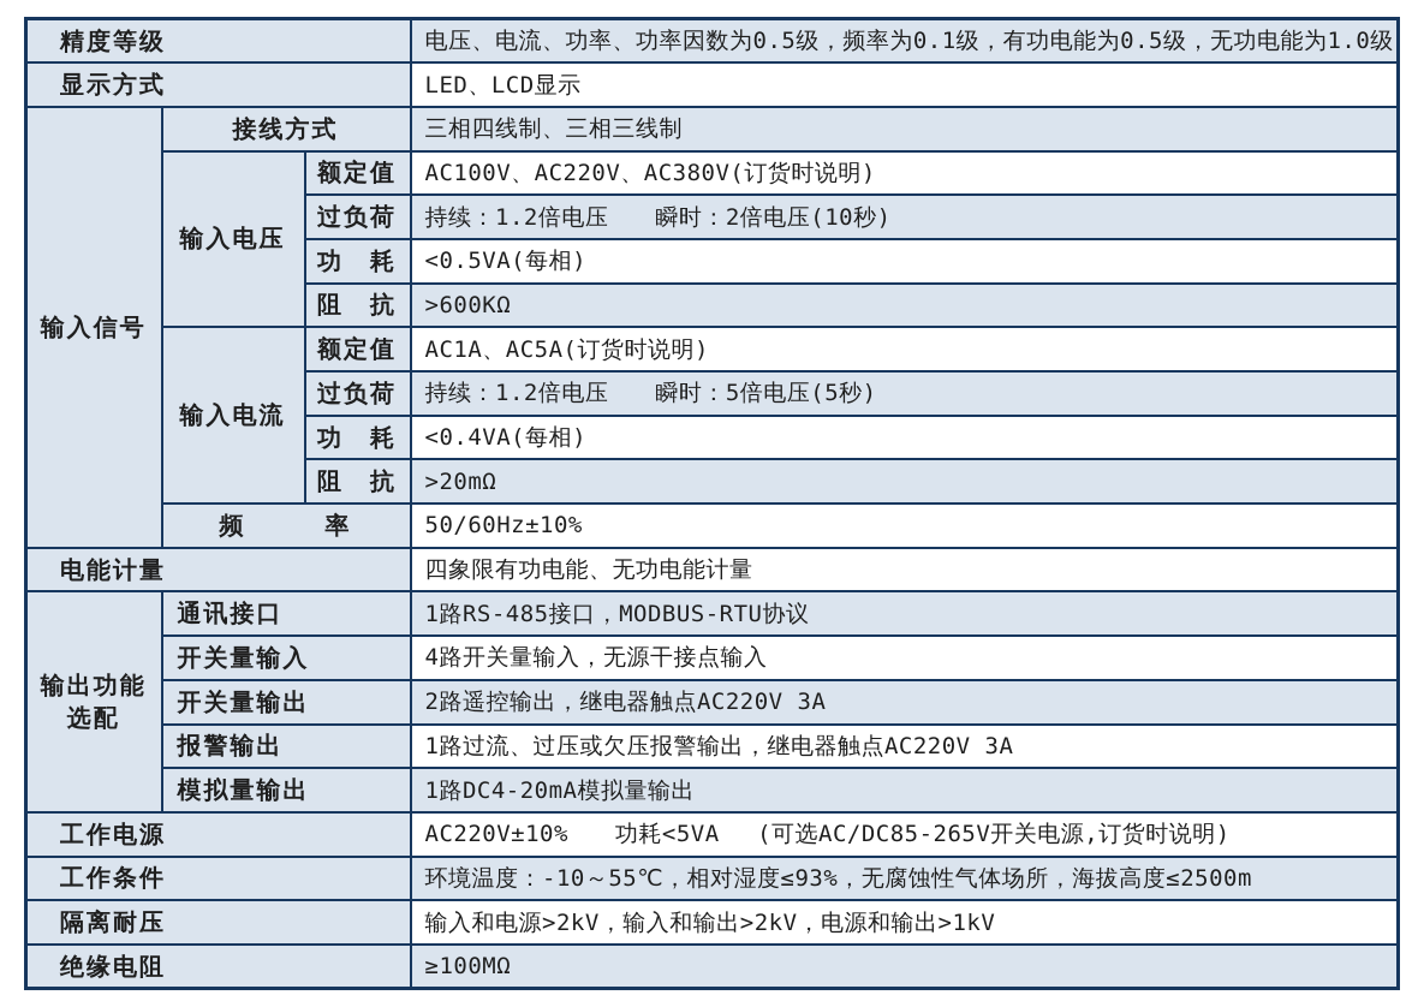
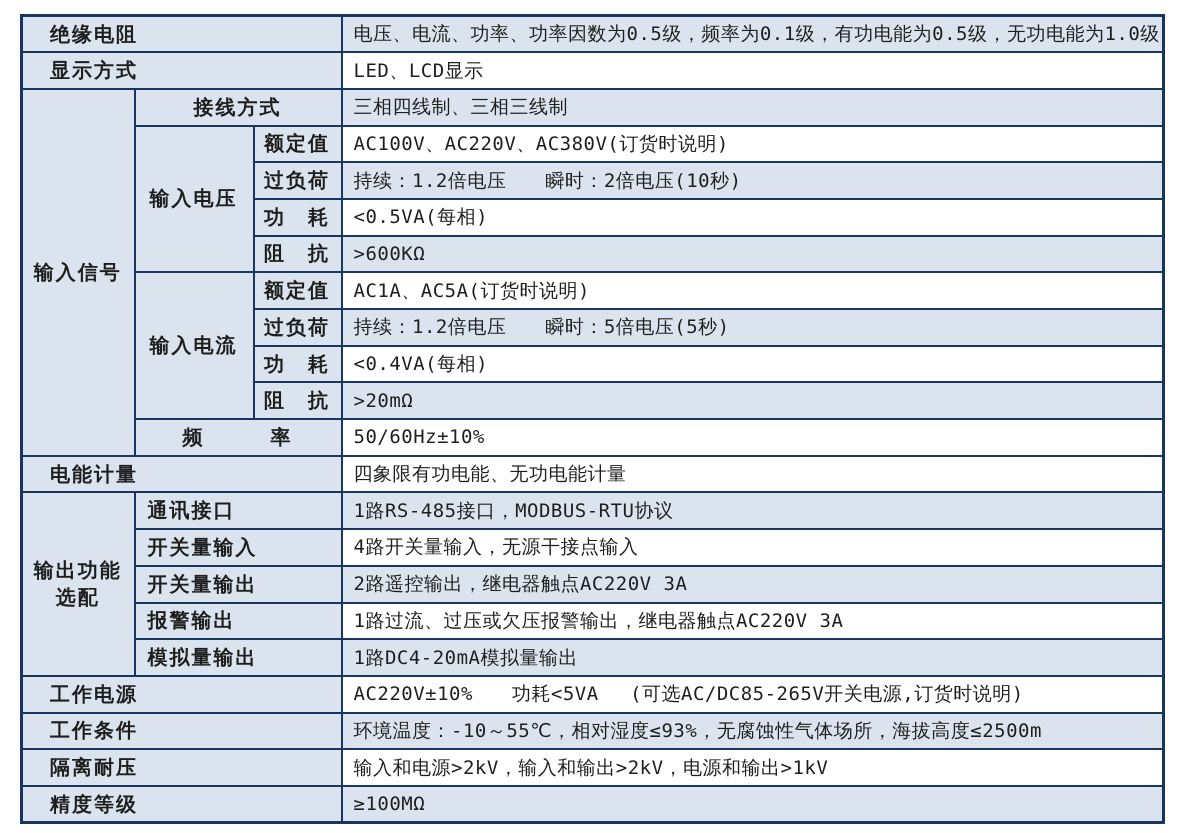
- 精度等级	电压、电流、功率、功率因数为0.5级，频率为0.1级，有功电能为0.5级，无功电能为1.0级
+ 绝缘电阻	电压、电流、功率、功率因数为0.5级，频率为0.1级，有功电能为0.5级，无功电能为1.0级
  显示方式	LED、LCD显示
  输入信号	接线方式	三相四线制、三相三线制
  输入电压	额定值	AC100V、AC220V、AC380V(订货时说明)
  过负荷	持续：1.2倍电压 瞬时：2倍电压(10秒)
  功 耗	<0.5VA(每相)
  阻 抗	>600KΩ
  输入电流	额定值	AC1A、AC5A(订货时说明)
  过负荷	持续：1.2倍电压 瞬时：5倍电压(5秒)
  功 耗	<0.4VA(每相)
  阻 抗	>20mΩ
  频 率	50/60Hz±10%
  电能计量	四象限有功电能、无功电能计量
  输出功能 选配	通讯接口	1路RS-485接口，MODBUS-RTU协议
  开关量输入	4路开关量输入，无源干接点输入
  开关量输出	2路遥控输出，继电器触点AC220V 3A
  报警输出	1路过流、过压或欠压报警输出，继电器触点AC220V 3A
  模拟量输出	1路DC4-20mA模拟量输出
  工作电源	AC220V±10% 功耗<5VA (可选AC/DC85-265V开关电源,订货时说明)
  工作条件	环境温度：-10～55℃，相对湿度≤93%，无腐蚀性气体场所，海拔高度≤2500m
  隔离耐压	输入和电源>2kV，输入和输出>2kV，电源和输出>1kV
- 绝缘电阻	≥100MΩ
+ 精度等级	≥100MΩ
